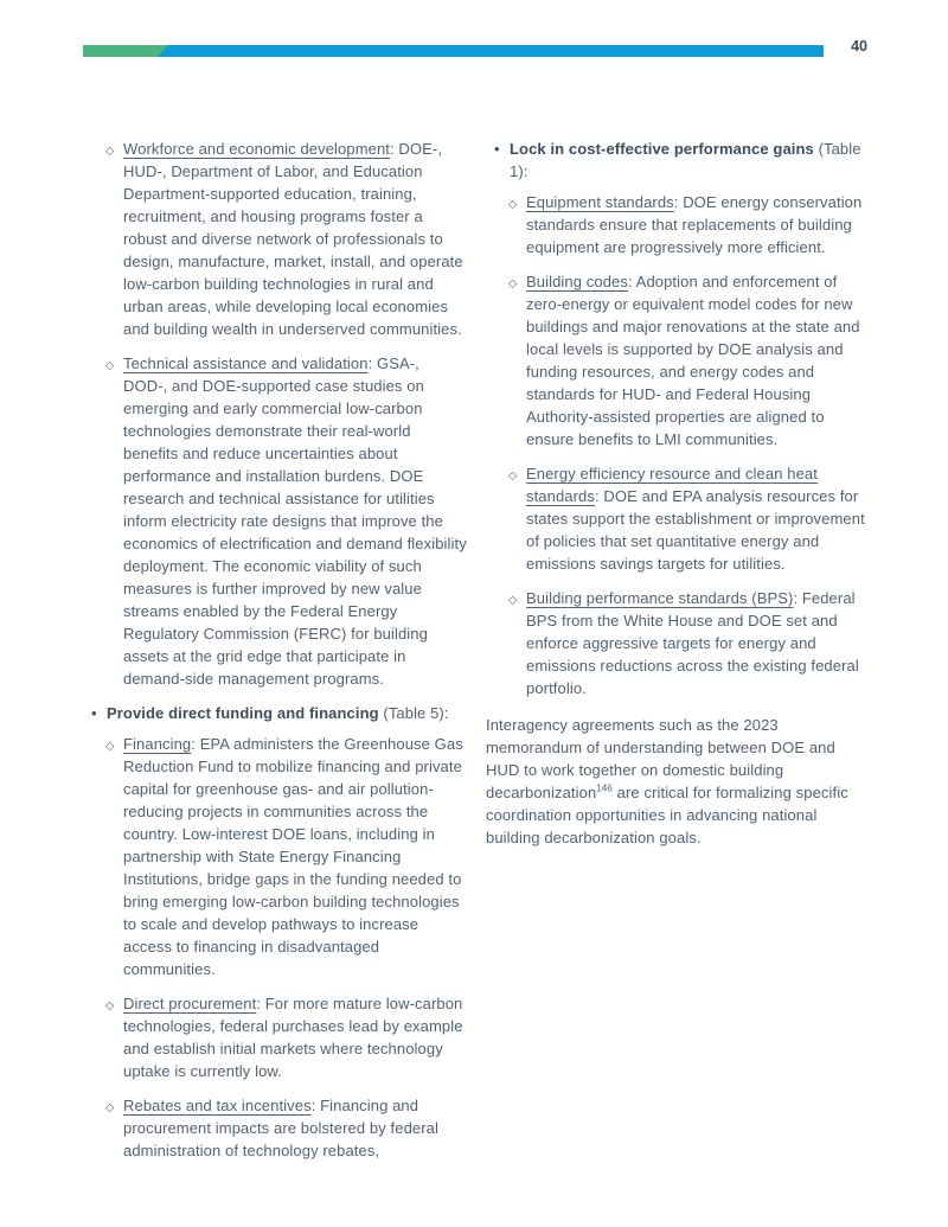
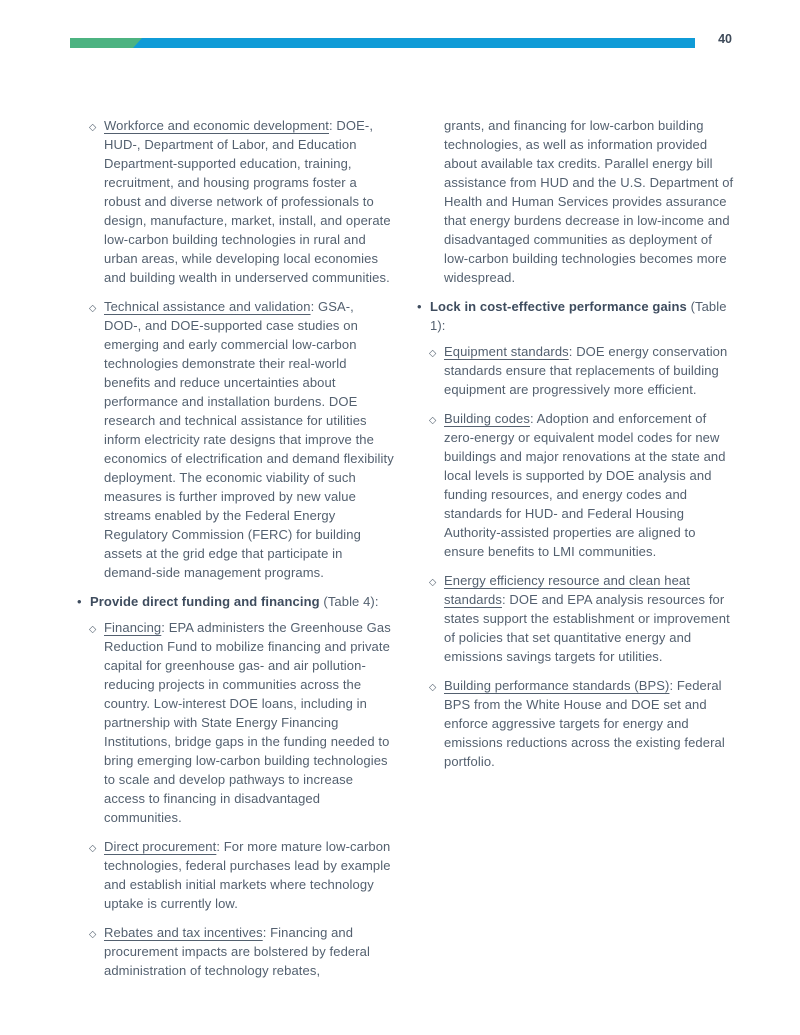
  40
  ◇
  Workforce and economic development: DOE-, HUD-, Department of Labor, and Education Department-supported education, training, recruitment, and housing programs foster a robust and diverse network of professionals to design, manufacture, market, install, and operate low-carbon building technologies in rural and urban areas, while developing local economies and building wealth in underserved communities.
  ◇
  Technical assistance and validation: GSA-, DOD-, and DOE-supported case studies on emerging and early commercial low-carbon technologies demonstrate their real-world benefits and reduce uncertainties about performance and installation burdens. DOE research and technical assistance for utilities inform electricity rate designs that improve the economics of electrification and demand flexibility deployment. The economic viability of such measures is further improved by new value streams enabled by the Federal Energy Regulatory Commission (FERC) for building assets at the grid edge that participate in demand-side management programs.
  •
- Provide direct funding and financing (Table 5):
+ Provide direct funding and financing (Table 4):
  ◇
  Financing: EPA administers the Greenhouse Gas Reduction Fund to mobilize financing and private capital for greenhouse gas- and air pollution-reducing projects in communities across the country. Low-interest DOE loans, including in partnership with State Energy Financing Institutions, bridge gaps in the funding needed to bring emerging low-carbon building technologies to scale and develop pathways to increase access to financing in disadvantaged communities.
  ◇
  Direct procurement: For more mature low-carbon technologies, federal purchases lead by example and establish initial markets where technology uptake is currently low.
  ◇
  Rebates and tax incentives: Financing and procurement impacts are bolstered by federal administration of technology rebates,
+ grants, and financing for low-carbon building technologies, as well as information provided about available tax credits. Parallel energy bill assistance from HUD and the U.S. Department of Health and Human Services provides assurance that energy burdens decrease in low-income and disadvantaged communities as deployment of low-carbon building technologies becomes more widespread.
  •
  Lock in cost-effective performance gains (Table 1):
  ◇
  Equipment standards: DOE energy conservation standards ensure that replacements of building equipment are progressively more efficient.
  ◇
  Building codes: Adoption and enforcement of zero-energy or equivalent model codes for new buildings and major renovations at the state and local levels is supported by DOE analysis and funding resources, and energy codes and standards for HUD- and Federal Housing Authority-assisted properties are aligned to ensure benefits to LMI communities.
  ◇
  Energy efficiency resource and clean heat standards: DOE and EPA analysis resources for states support the establishment or improvement of policies that set quantitative energy and emissions savings targets for utilities.
  ◇
  Building performance standards (BPS): Federal BPS from the White House and DOE set and enforce aggressive targets for energy and emissions reductions across the existing federal portfolio.
- Interagency agreements such as the 2023 memorandum of understanding between DOE and HUD to work together on domestic building decarbonization146 are critical for formalizing specific coordination opportunities in advancing national building decarbonization goals.
